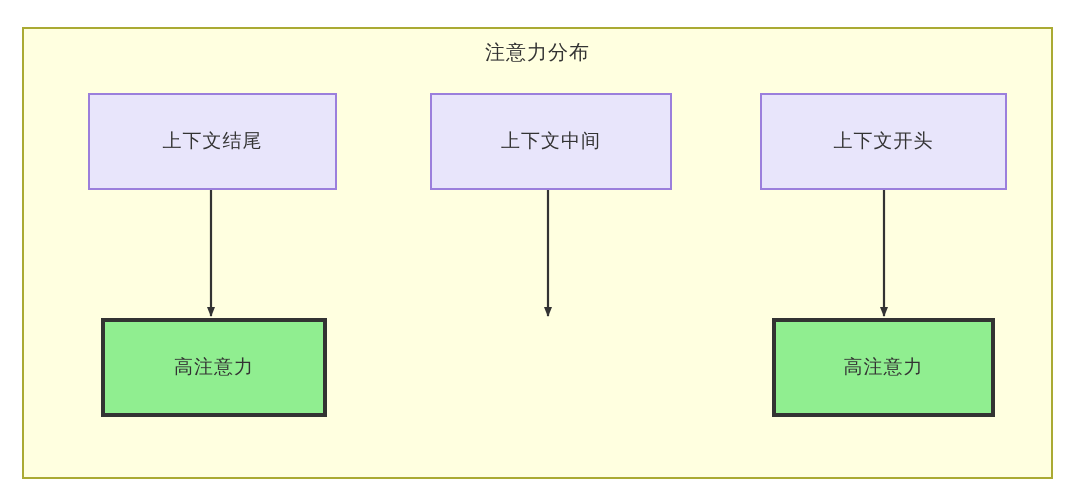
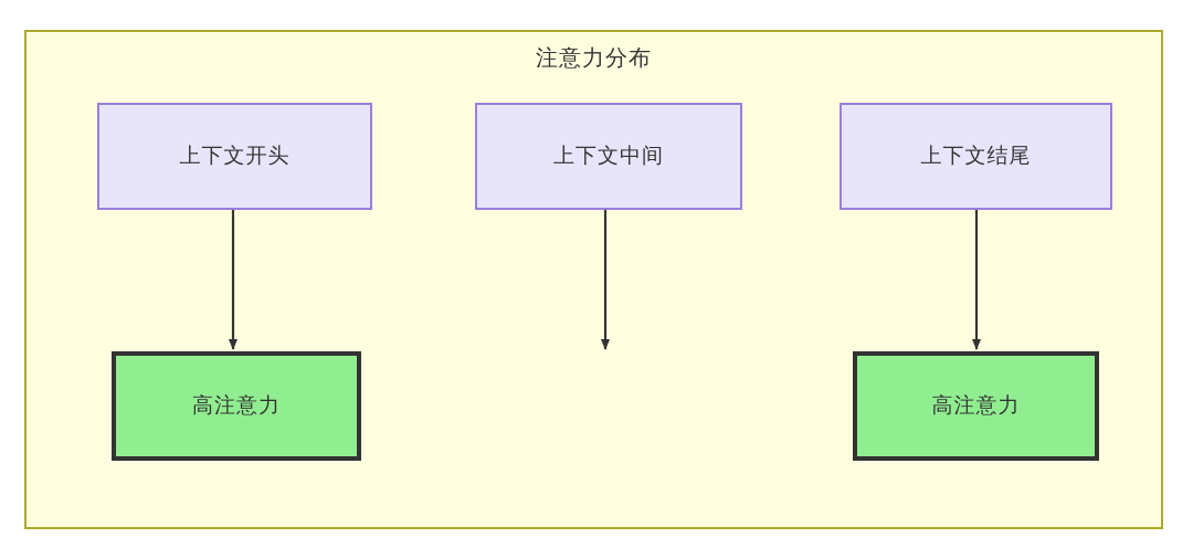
  注意力分布
- 上下文结尾
+ 上下文开头
  上下文中间
- 上下文开头
+ 上下文结尾
  高注意力
  高注意力
